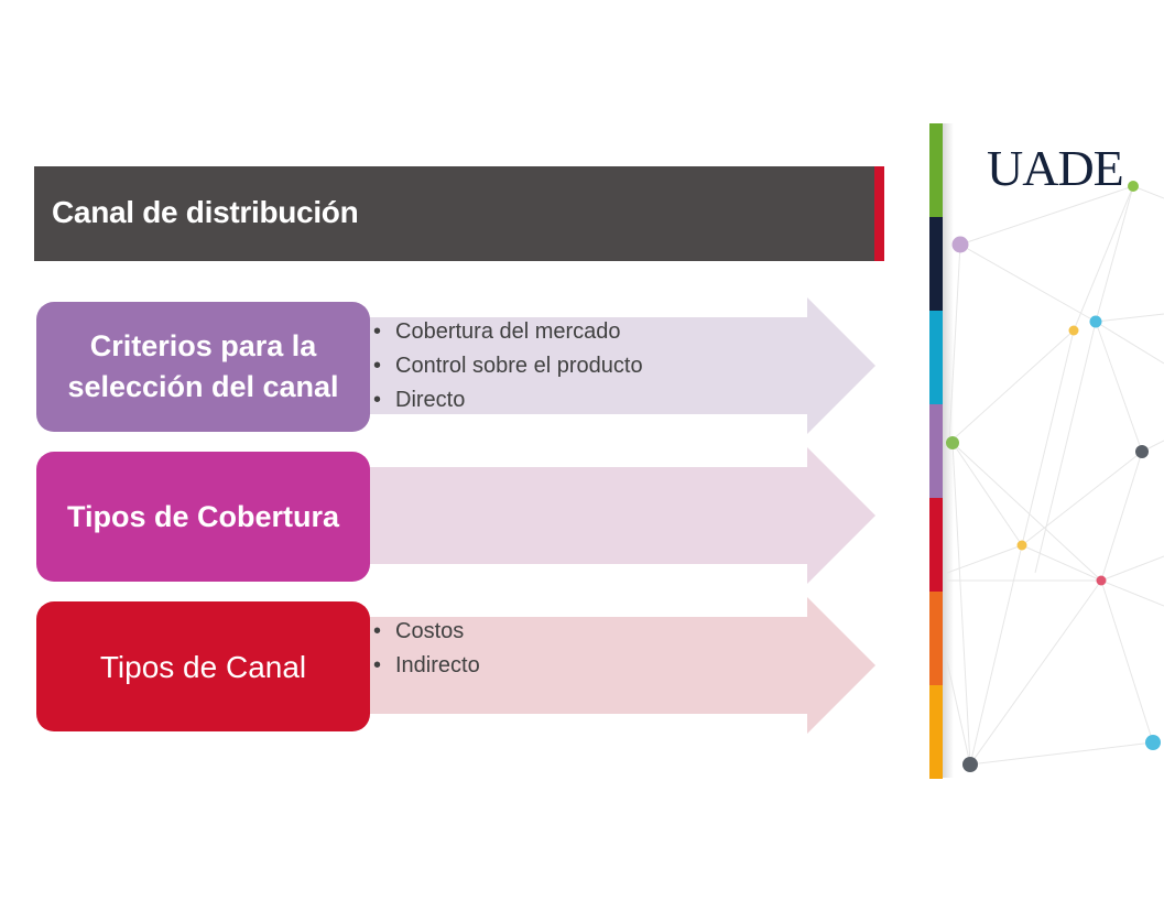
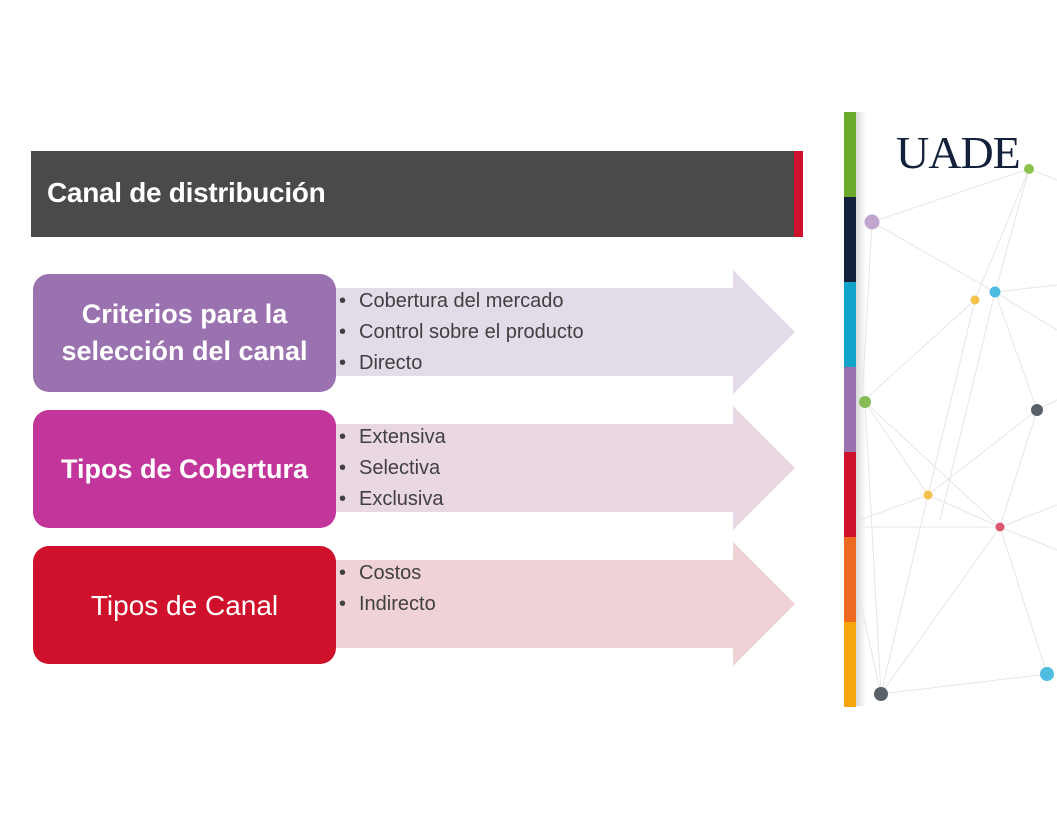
  Canal de distribución
  Criterios para la selección del canal
  • Cobertura del mercado
  • Control sobre el producto
  • Directo
  Tipos de Cobertura
+ • Extensiva
+ • Selectiva
+ • Exclusiva
  Tipos de Canal
  • Costos
  • Indirecto
  UADE
